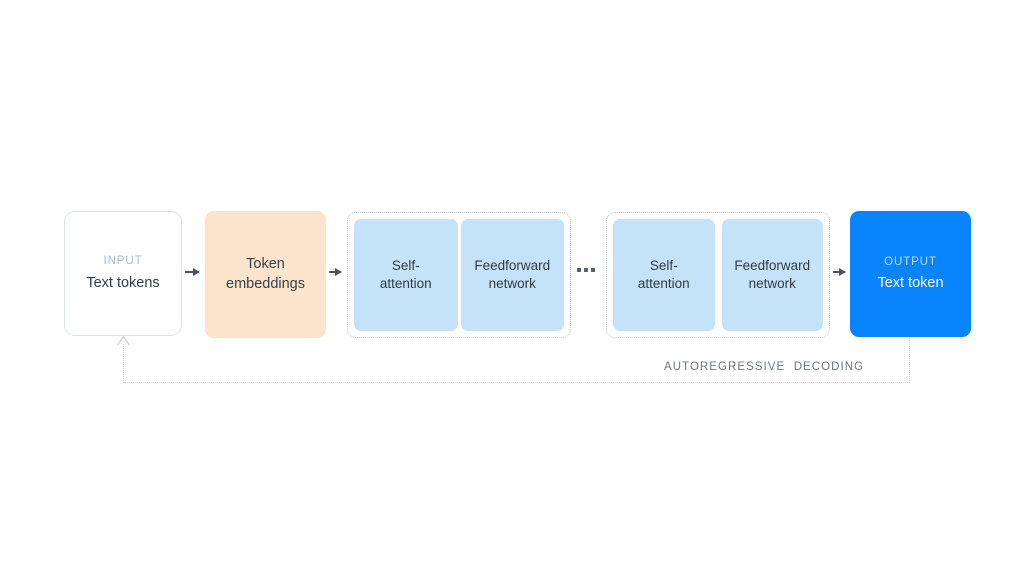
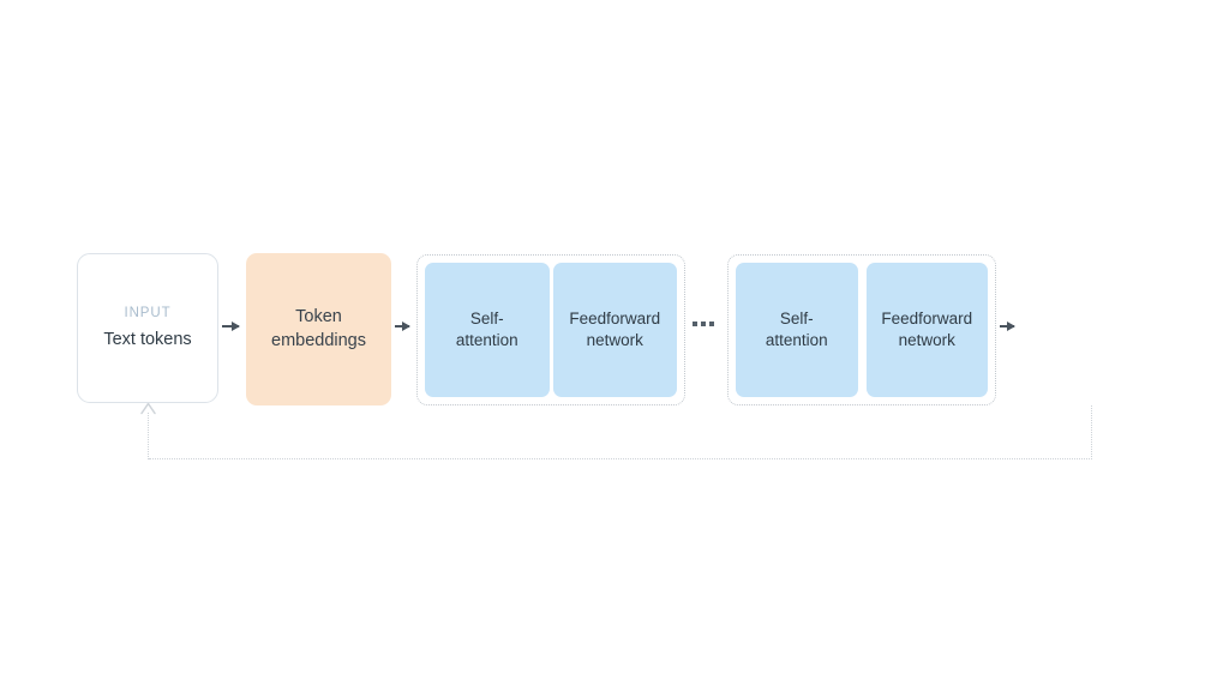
  INPUT
  Text tokens
  Token
  embeddings
  Self-
  attention
  Feedforward
  network
  Self-
  attention
  Feedforward
  network
- OUTPUT
- Text token
- AUTOREGRESSIVE DECODING
